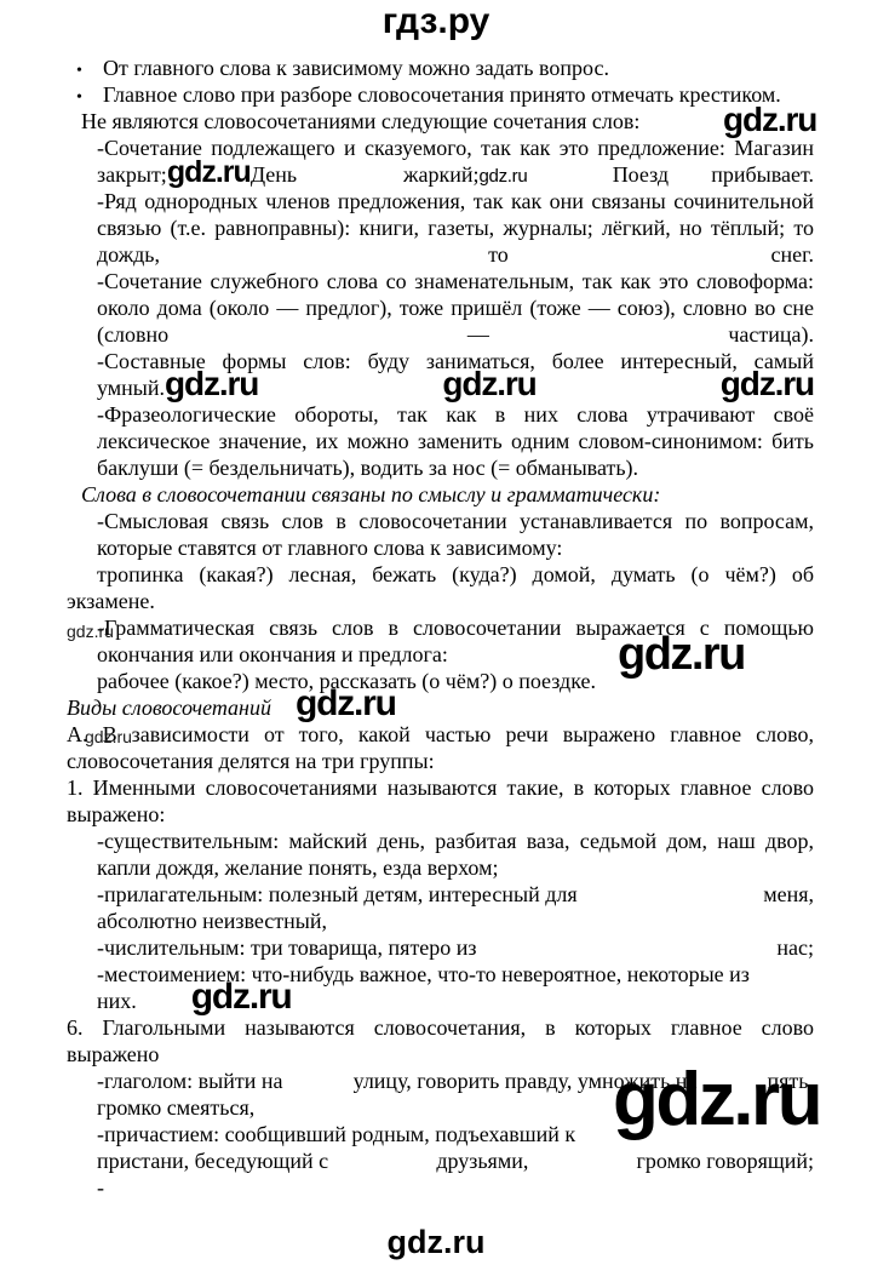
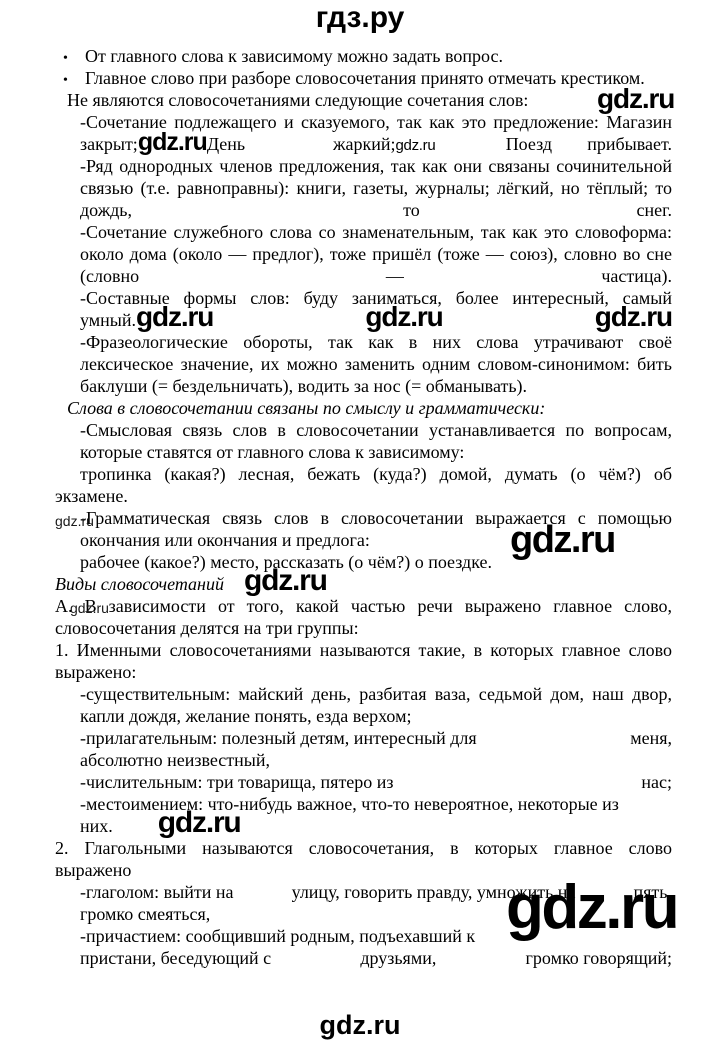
  гдз.ру
  • От главного слова к зависимому можно задать вопрос.
  • Главное слово при разборе словосочетания принято отмечать крестиком.
  Не являются словосочетаниями следующие сочетания слов:
  -Сочетание подлежащего и сказуемого, так как это предложение: Магазин
  закрыт;
  gdz.ru
  День
  жаркий;
  gdz.ru
  Поезд
  прибывает.
  -Ряд однородных членов предложения, так как они связаны сочинительной
  связью (т.е. равноправны): книги, газеты, журналы; лёгкий, но тёплый; то
  дождь,
  то
  снег.
  -Сочетание служебного слова со знаменательным, так как это словоформа:
  около дома (около — предлог), тоже пришёл (тоже — союз), словно во сне
  (словно
  —
  частица).
  -Составные формы слов: буду заниматься, более интересный, самый
  умный.
  gdz.ru
  gdz.ru
  gdz.ru
  -Фразеологические обороты, так как в них слова утрачивают своё
  лексическое значение, их можно заменить одним словом-синонимом: бить
  баклуши (= бездельничать), водить за нос (= обманывать).
  Слова в словосочетании связаны по смыслу и грамматически:
  -Смысловая связь слов в словосочетании устанавливается по вопросам,
  которые ставятся от главного слова к зависимому:
  тропинка (какая?) лесная, бежать (куда?) домой, думать (о чём?) об
  экзамене.
  -Грамматическая связь слов в словосочетании выражается с помощью
  окончания или окончания и предлога:
  рабочее (какое?) место, рассказать (о чём?) о поездке.
  Виды словосочетаний gdz.ru
  А. В зависимости от того, какой частью речи выражено главное слово,
  словосочетания делятся на три группы:
  1. Именными словосочетаниями называются такие, в которых главное слово
  выражено:
  -существительным: майский день, разбитая ваза, седьмой дом, наш двор,
  капли дождя, желание понять, езда верхом;
  -прилагательным: полезный детям, интересный для
  меня,
  абсолютно неизвестный,
  -числительным: три товарища, пятеро из
  нас;
  -местоимением: что-нибудь важное, что-то невероятное, некоторые из
  них. gdz.ru
- 6. Глагольными называются словосочетания, в которых главное слово
+ 2. Глагольными называются словосочетания, в которых главное слово
  выражено
  -глаголом: выйти на
  улицу, говорить правду, умножить на
  пять,
  громко смеяться,
  -причастием: сообщивший родным, подъехавший к
  пристани, беседующий с
  друзьями,
  громко говорящий;
- -
  gdz.ru
  gdz.ru
  gdz.ru
  gdz.ru
  gdz.ru
  gdz.ru
